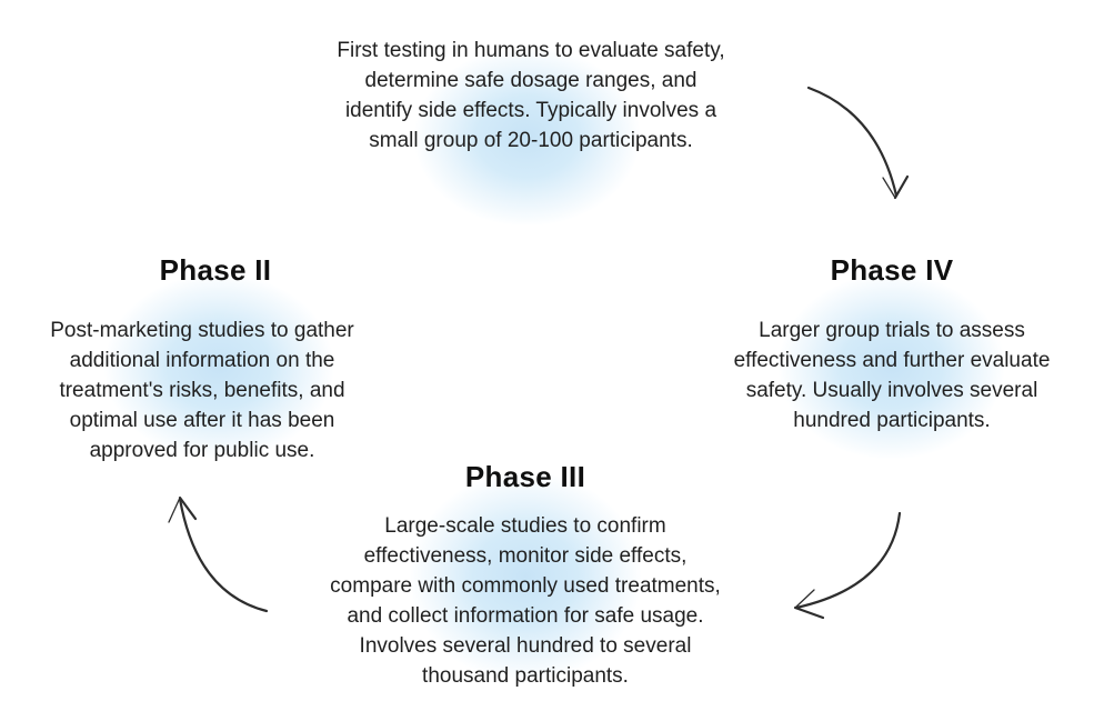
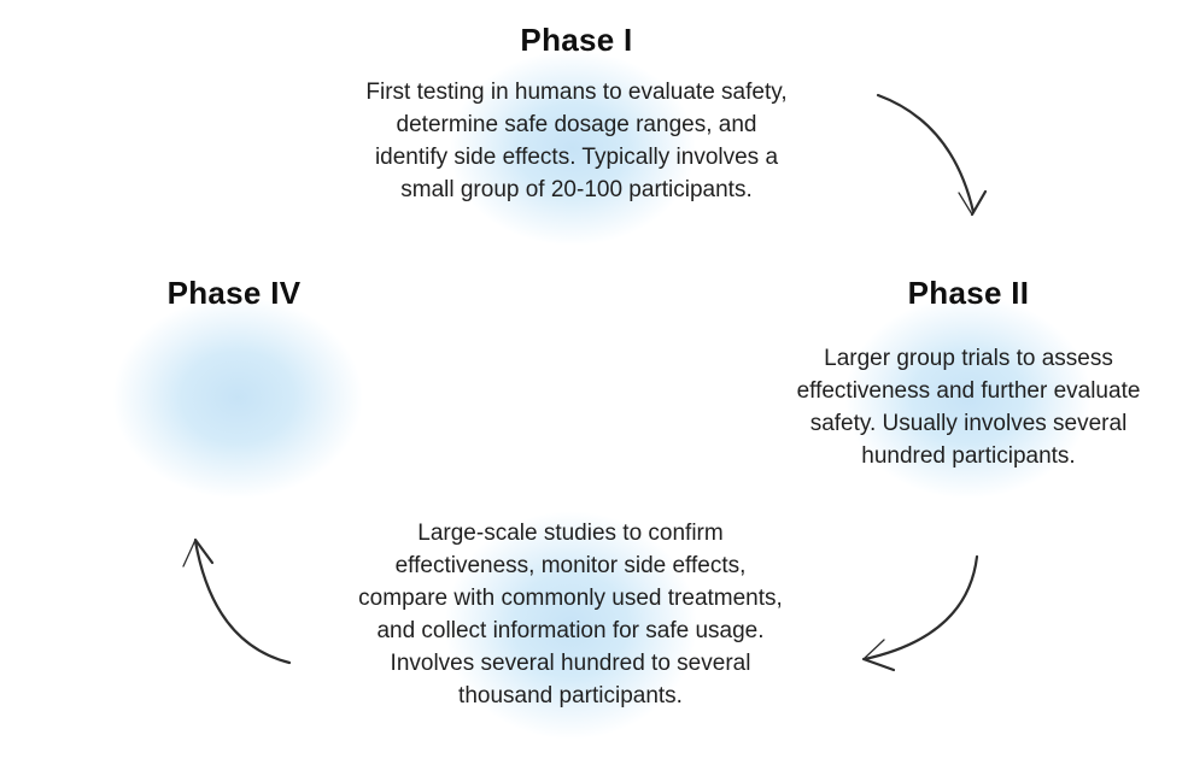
+ Phase I
  First testing in humans to evaluate safety,
  determine safe dosage ranges, and
  identify side effects. Typically involves a
  small group of 20-100 participants.
- Phase IV
+ Phase II
  Larger group trials to assess
  effectiveness and further evaluate
  safety. Usually involves several
  hundred participants.
- Phase III
  Large-scale studies to confirm
  effectiveness, monitor side effects,
  compare with commonly used treatments,
  and collect information for safe usage.
  Involves several hundred to several
  thousand participants.
- Phase II
+ Phase IV
- Post-marketing studies to gather
- additional information on the
- treatment's risks, benefits, and
- optimal use after it has been
- approved for public use.
